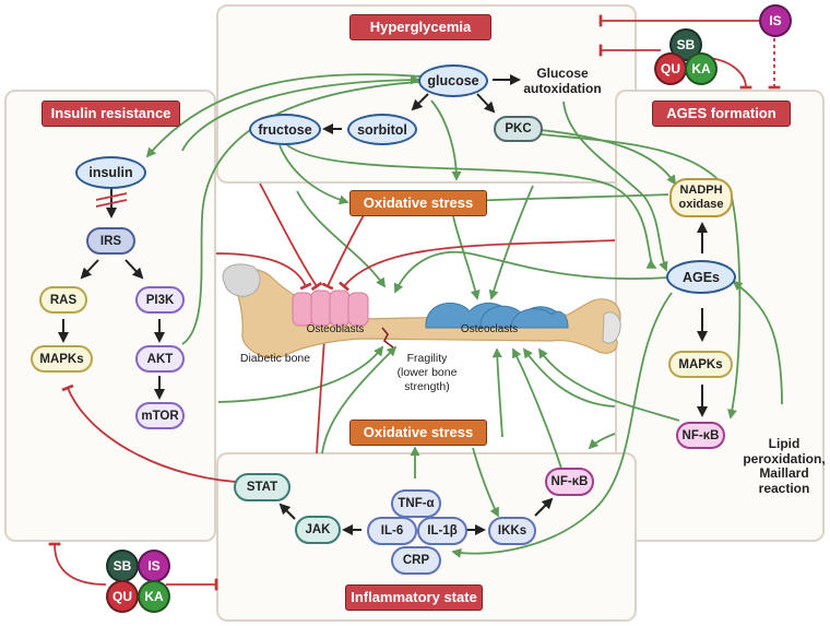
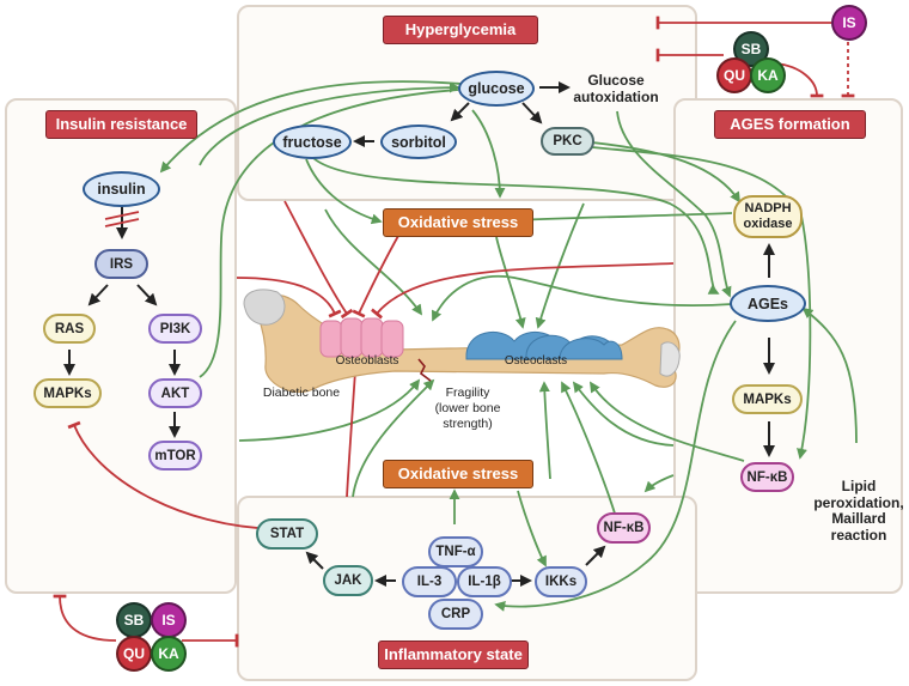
  Hyperglycemia
  Insulin resistance
  AGES formation
  Inflammatory state
  Oxidative stress
  Oxidative stress
  glucose
  Glucose
  autoxidation
  fructose
  sorbitol
  PKC
  insulin
  IRS
  RAS
  PI3K
  MAPKs
  AKT
  mTOR
  NADPH
  oxidase
  AGEs
  MAPKs
  NF-κB
  Lipid
  peroxidation,
  Maillard
  reaction
  STAT
  JAK
  TNF-α
  CRP
- IL-6
+ IL-3
  IL-1β
  IKKs
  NF-κB
  Osteoblasts
  Osteoclasts
  Diabetic bone
  Fragility
  (lower bone
  strength)
  IS
  SB
  QU
  KA
  SB
  IS
  QU
  KA
